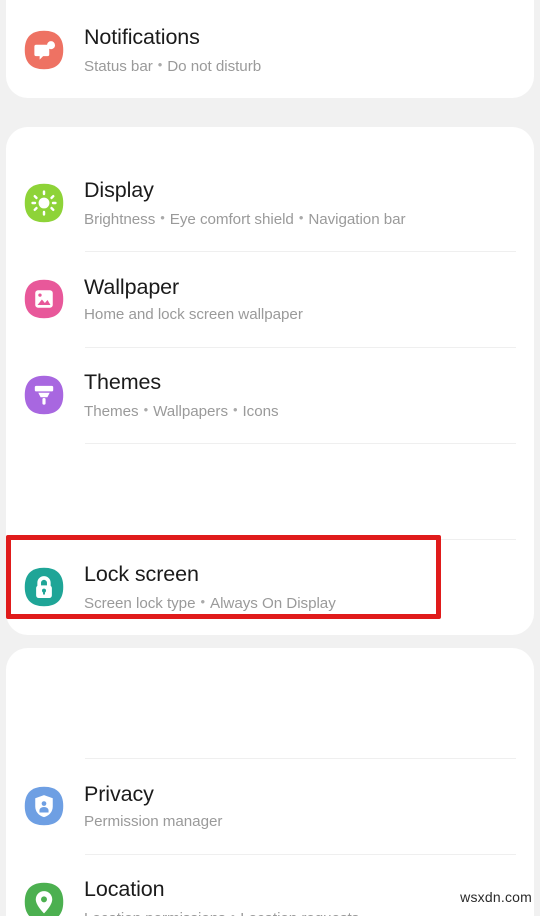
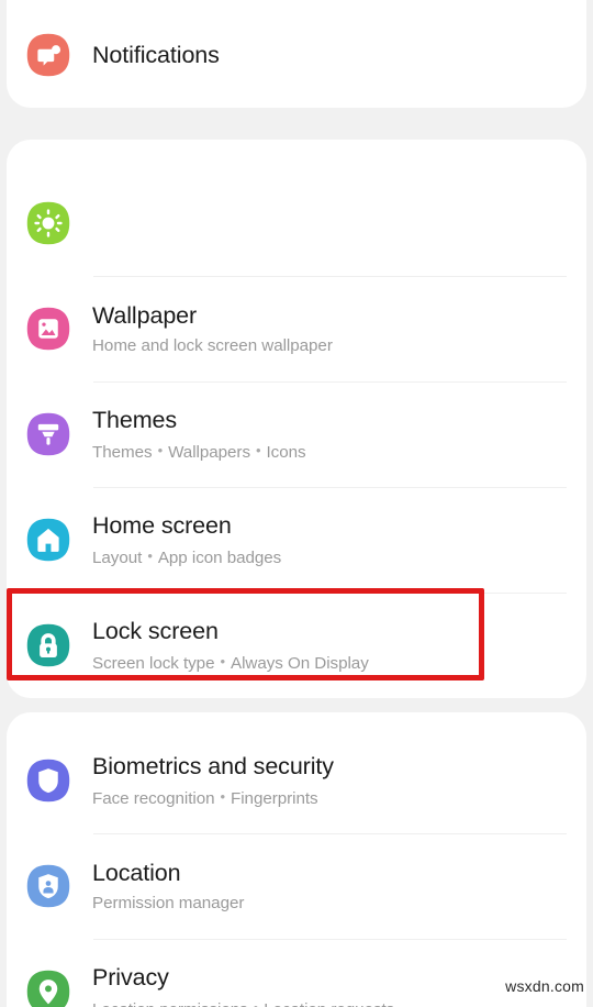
  Notifications
- Status bar • Do not disturb
- Display
- Brightness • Eye comfort shield • Navigation bar
  Wallpaper
  Home and lock screen wallpaper
  Themes
  Themes • Wallpapers • Icons
+ Home screen
+ Layout • App icon badges
  Lock screen
  Screen lock type • Always On Display
+ Biometrics and security
+ Face recognition • Fingerprints
- Privacy
+ Location
  Permission manager
- Location
+ Privacy
  wsxdn.com
